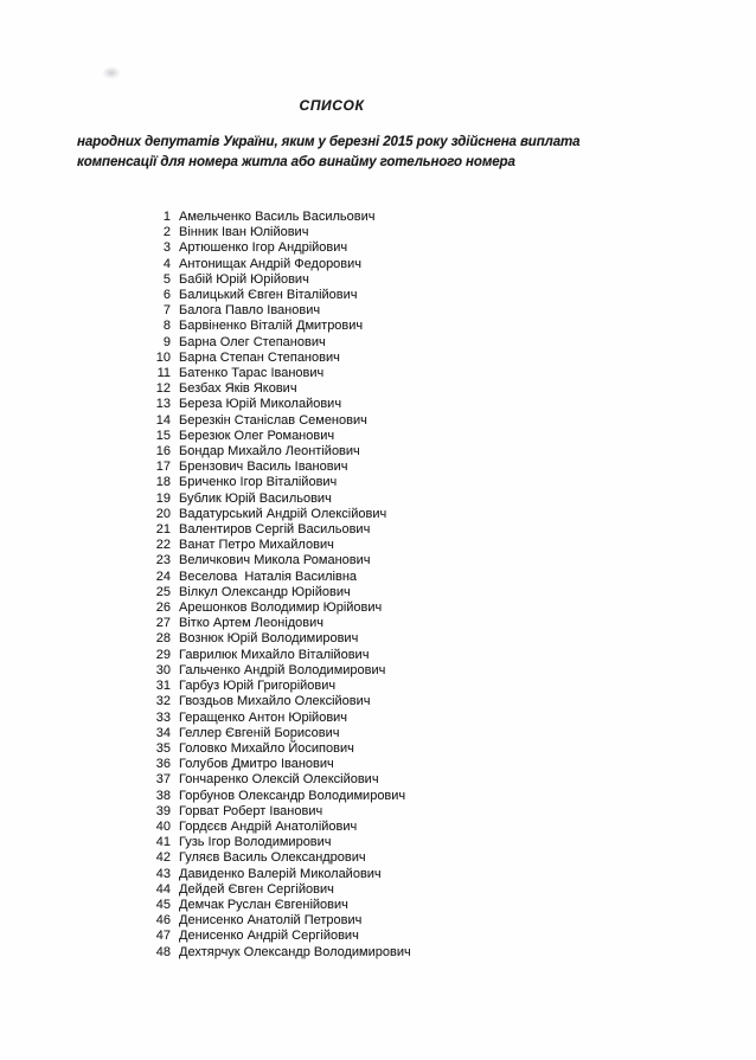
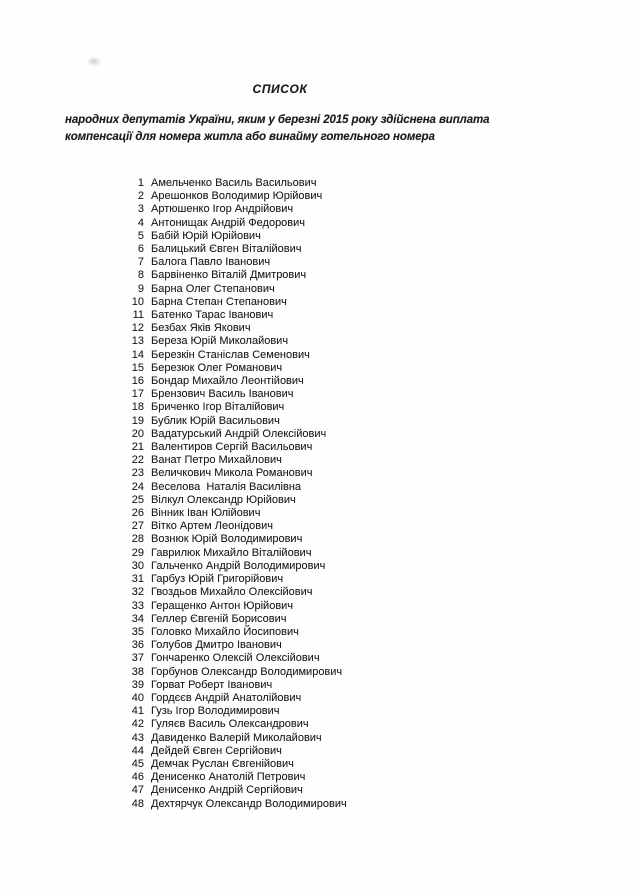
  СПИСОК
  народних депутатів України, яким у березні 2015 року здійснена виплата
  компенсації для номера житла або винайму готельного номера
  1 Амельченко Василь Васильович
- 2 Вінник Іван Юлійович
+ 2 Арешонков Володимир Юрійович
  3 Артюшенко Ігор Андрійович
  4 Антонищак Андрій Федорович
  5 Бабій Юрій Юрійович
  6 Балицький Євген Віталійович
  7 Балога Павло Іванович
  8 Барвіненко Віталій Дмитрович
  9 Барна Олег Степанович
  10 Барна Степан Степанович
  11 Батенко Тарас Іванович
  12 Безбах Яків Якович
  13 Береза Юрій Миколайович
  14 Березкін Станіслав Семенович
  15 Березюк Олег Романович
  16 Бондар Михайло Леонтійович
  17 Брензович Василь Іванович
  18 Бриченко Ігор Віталійович
  19 Бублик Юрій Васильович
  20 Вадатурський Андрій Олексійович
  21 Валентиров Сергій Васильович
  22 Ванат Петро Михайлович
  23 Величкович Микола Романович
  24 Веселова Наталія Василівна
  25 Вілкул Олександр Юрійович
- 26 Арешонков Володимир Юрійович
+ 26 Вінник Іван Юлійович
  27 Вітко Артем Леонідович
  28 Вознюк Юрій Володимирович
  29 Гаврилюк Михайло Віталійович
  30 Гальченко Андрій Володимирович
  31 Гарбуз Юрій Григорійович
  32 Гвоздьов Михайло Олексійович
  33 Геращенко Антон Юрійович
  34 Геллер Євгеній Борисович
  35 Головко Михайло Йосипович
  36 Голубов Дмитро Іванович
  37 Гончаренко Олексій Олексійович
  38 Горбунов Олександр Володимирович
  39 Горват Роберт Іванович
  40 Гордєєв Андрій Анатолійович
  41 Гузь Ігор Володимирович
  42 Гуляєв Василь Олександрович
  43 Давиденко Валерій Миколайович
  44 Дейдей Євген Сергійович
  45 Демчак Руслан Євгенійович
  46 Денисенко Анатолій Петрович
  47 Денисенко Андрій Сергійович
  48 Дехтярчук Олександр Володимирович
